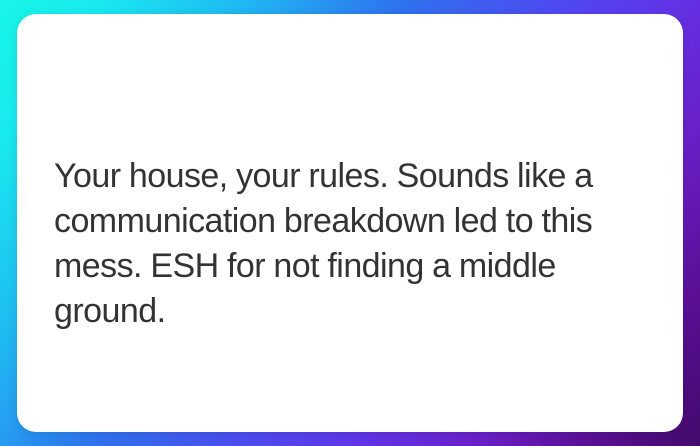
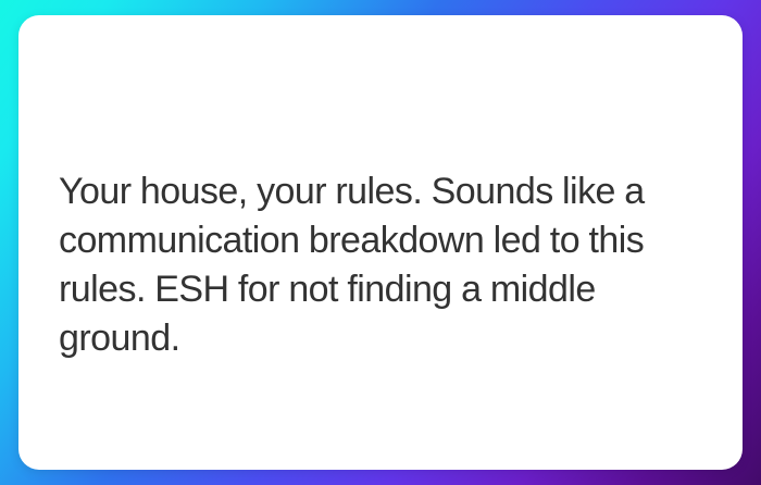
- Your house, your rules. Sounds like a communication breakdown led to this mess. ESH for not finding a middle ground.
+ Your house, your rules. Sounds like a communication breakdown led to this rules. ESH for not finding a middle ground.
